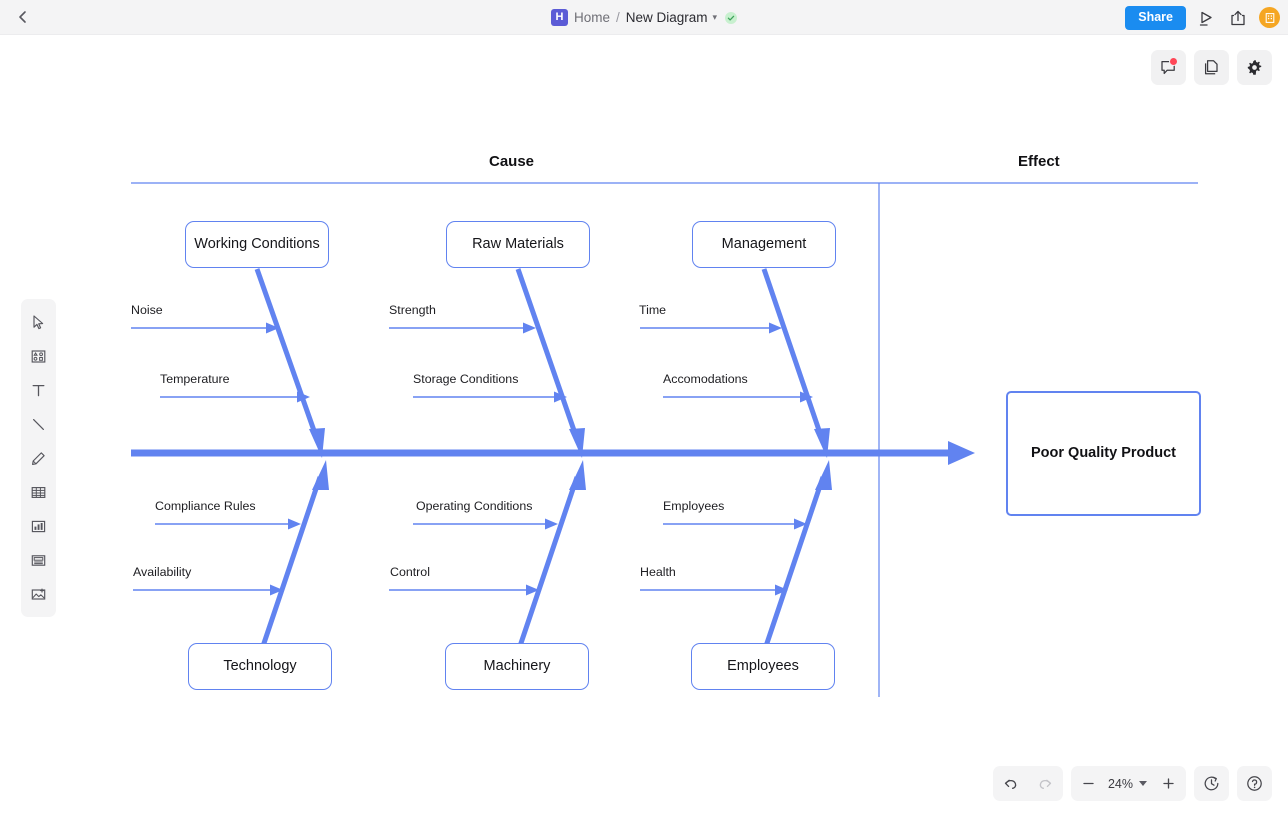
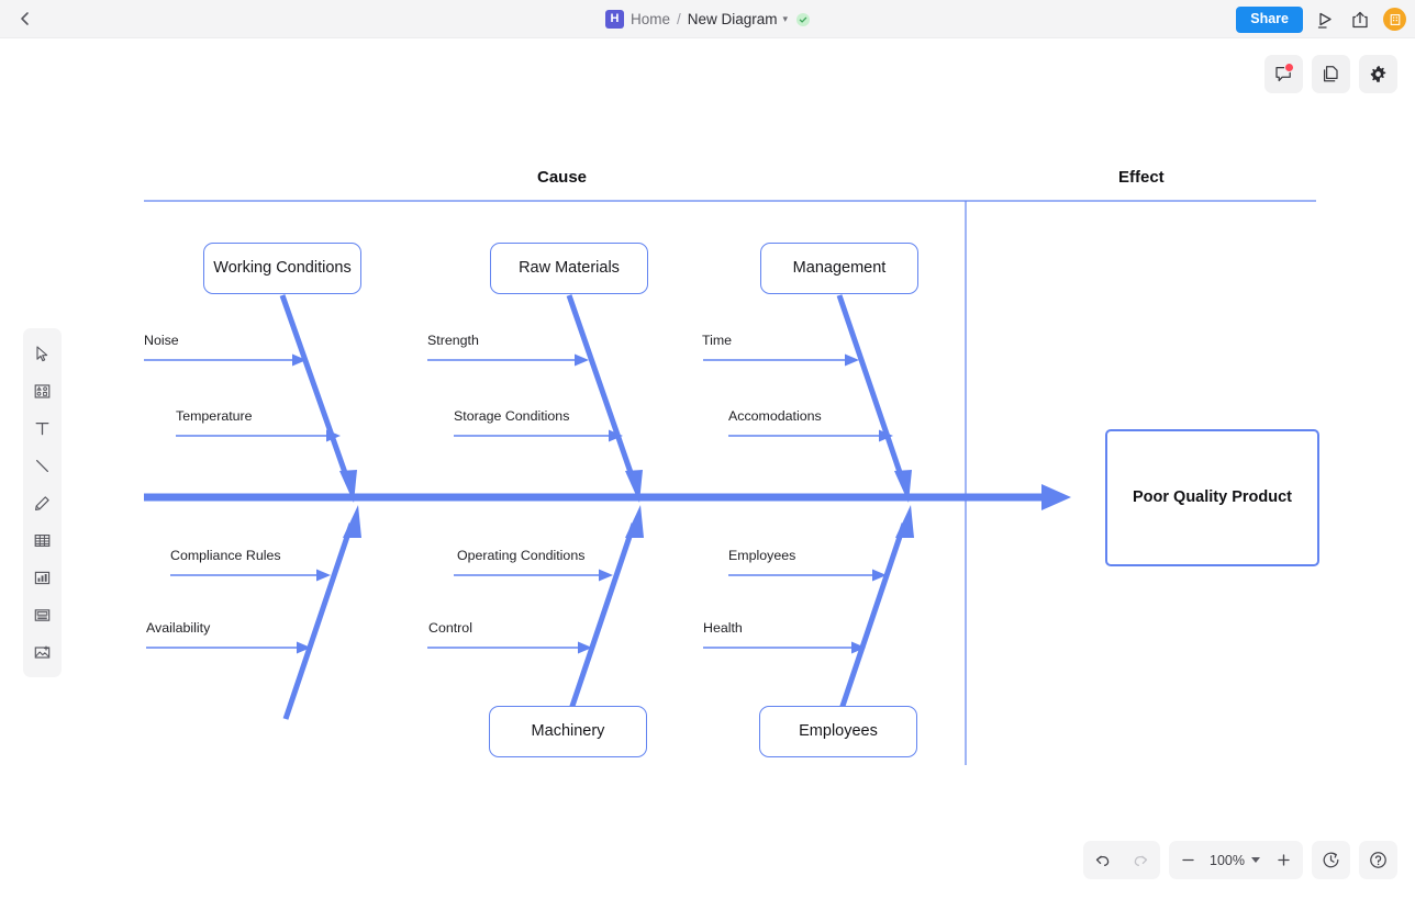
  H
  Home
  /
  New Diagram
  ▾
  Share
  Cause
  Effect
  Working Conditions
  Raw Materials
  Management
- Technology
  Machinery
  Employees
  Poor Quality Product
  Noise
  Temperature
  Strength
  Storage Conditions
  Time
  Accomodations
  Compliance Rules
  Availability
  Operating Conditions
  Control
  Employees
  Health
- 24%
+ 100%
